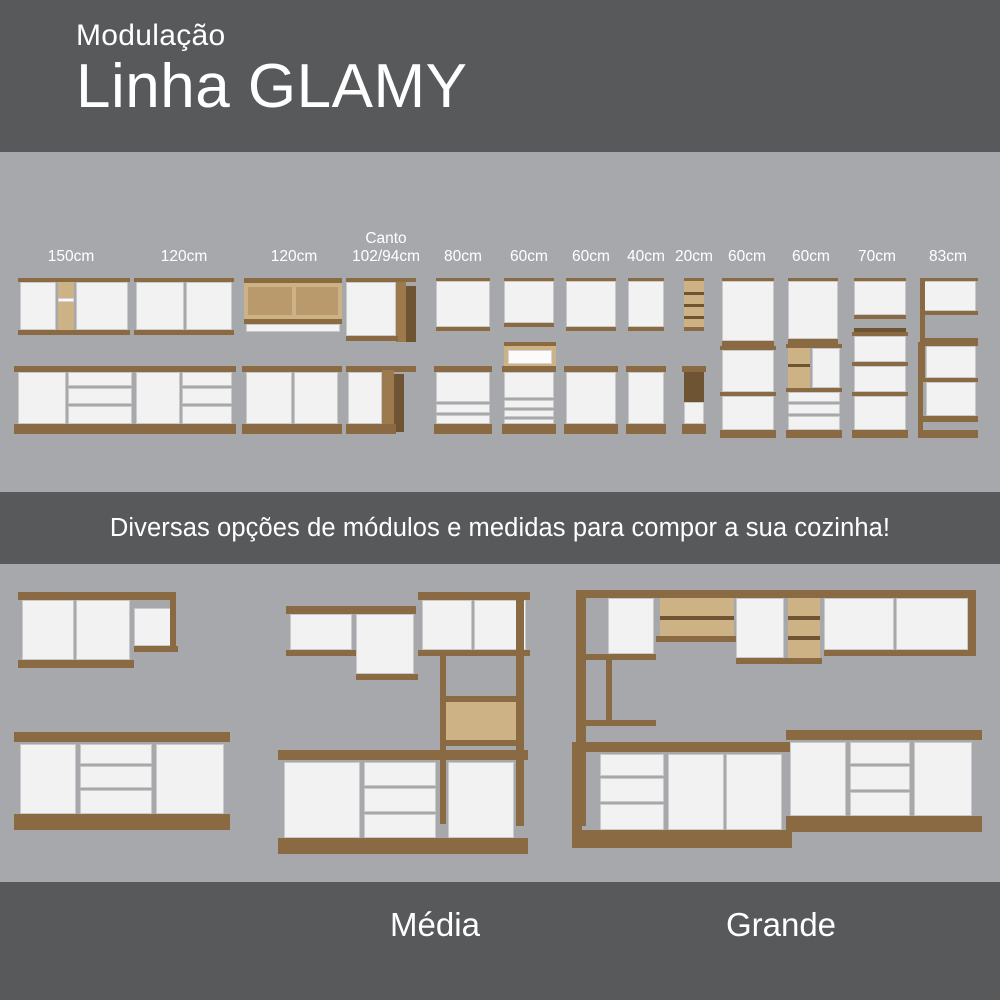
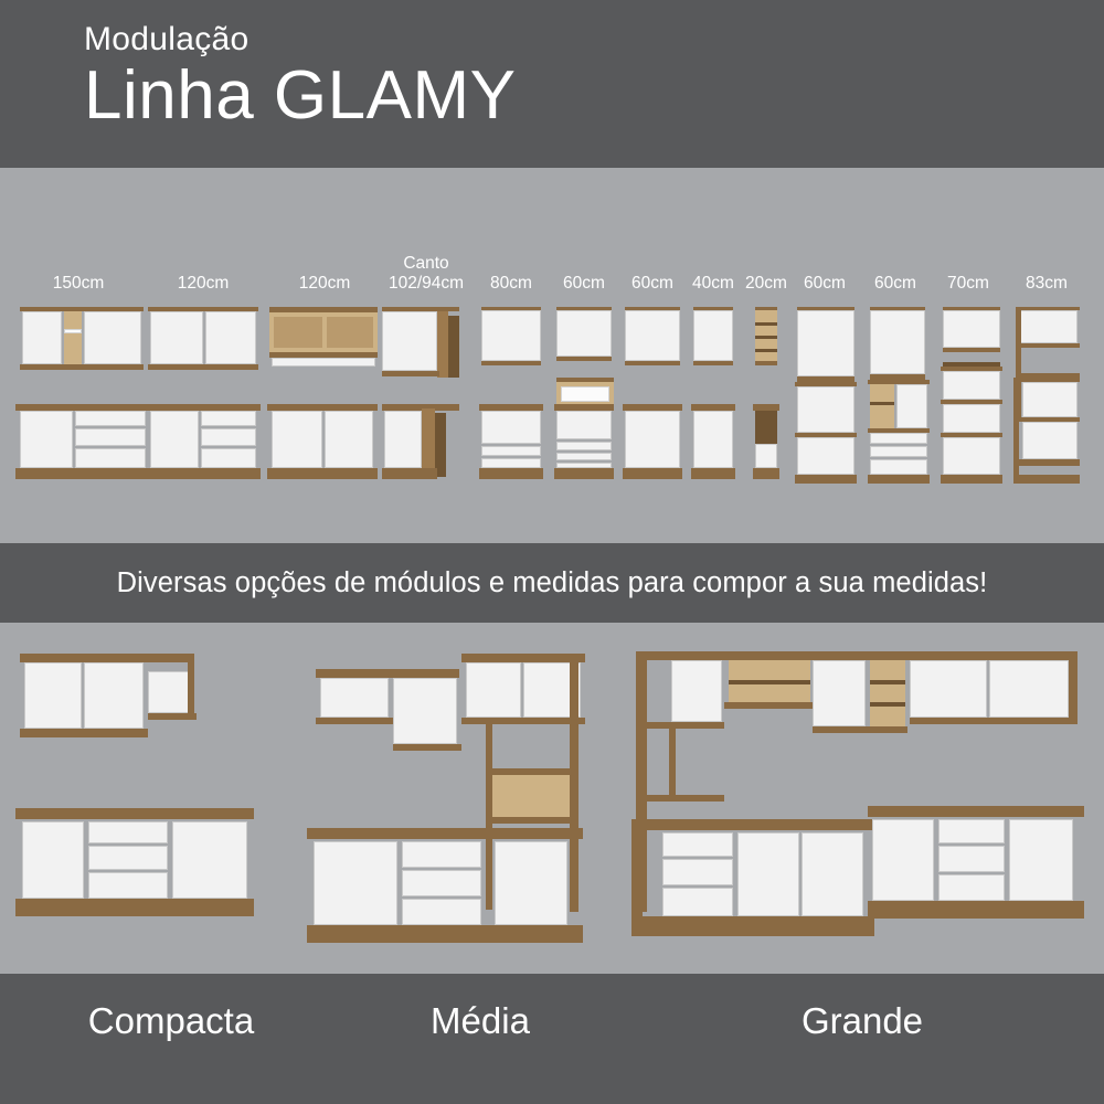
  Modulação
  Linha GLAMY
  150cm
  120cm
  120cm
  Canto
  102/94cm
  80cm
  60cm
  60cm
  40cm
  20cm
  60cm
  60cm
  70cm
  83cm
- Diversas opções de módulos e medidas para compor a sua cozinha!
+ Diversas opções de módulos e medidas para compor a sua medidas!
+ Compacta
  Média
  Grande
